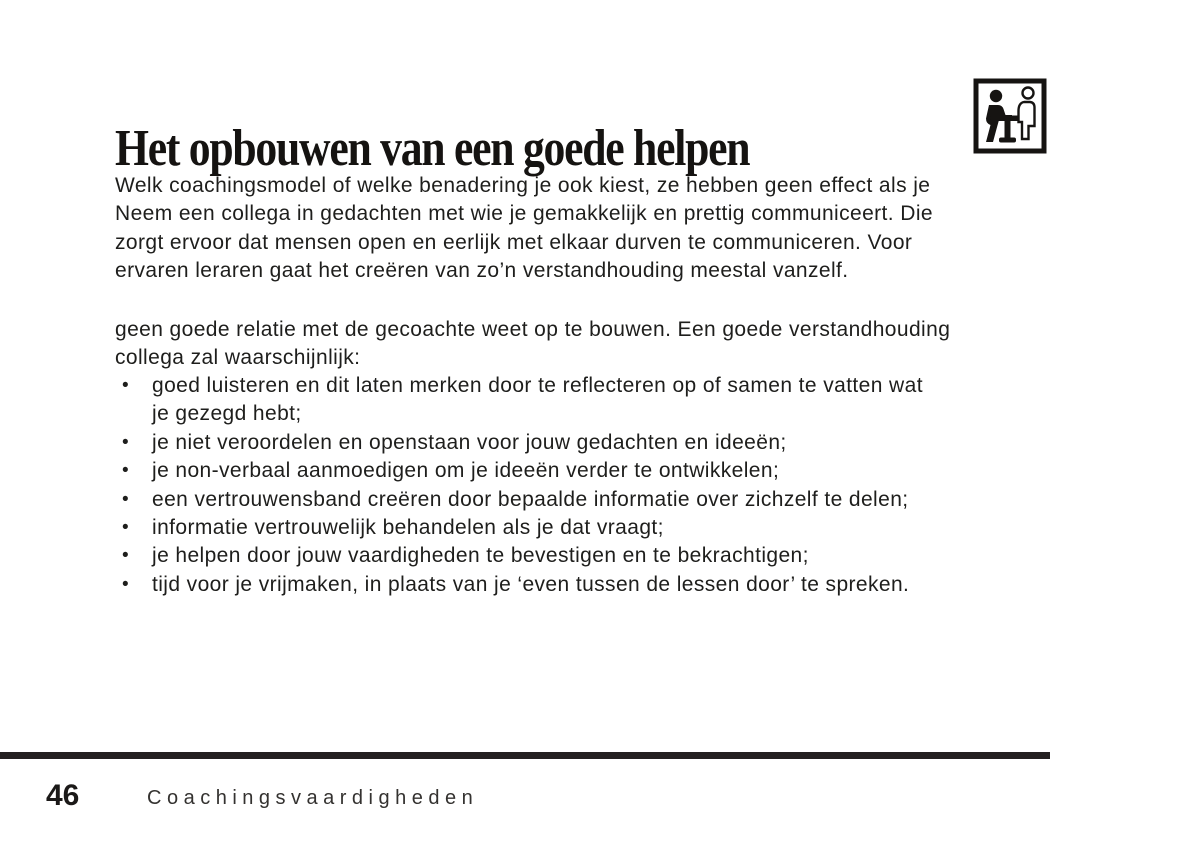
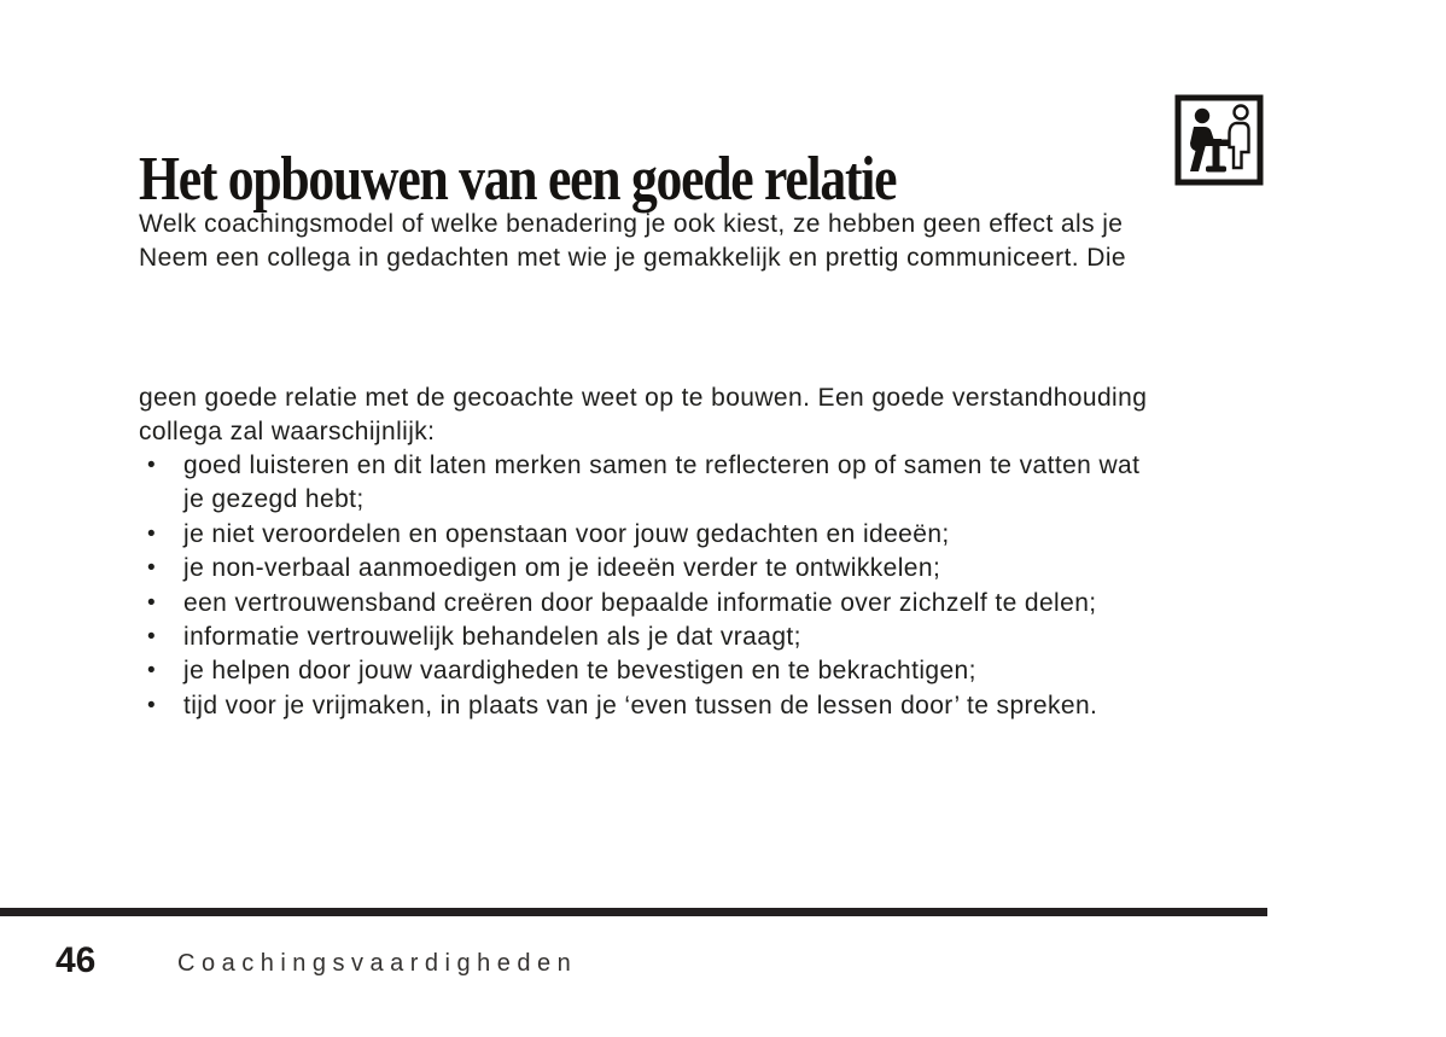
- Het opbouwen van een goede helpen
+ Het opbouwen van een goede relatie
  Welk coachingsmodel of welke benadering je ook kiest, ze hebben geen effect als je
  Neem een collega in gedachten met wie je gemakkelijk en prettig communiceert. Die
- zorgt ervoor dat mensen open en eerlijk met elkaar durven te communiceren. Voor
- ervaren leraren gaat het creëren van zo’n verstandhouding meestal vanzelf.
  geen goede relatie met de gecoachte weet op te bouwen. Een goede verstandhouding
  collega zal waarschijnlijk:
  •
- goed luisteren en dit laten merken door te reflecteren op of samen te vatten wat
+ goed luisteren en dit laten merken samen te reflecteren op of samen te vatten wat
  je gezegd hebt;
  •
  je niet veroordelen en openstaan voor jouw gedachten en ideeën;
  •
  je non-verbaal aanmoedigen om je ideeën verder te ontwikkelen;
  •
  een vertrouwensband creëren door bepaalde informatie over zichzelf te delen;
  •
  informatie vertrouwelijk behandelen als je dat vraagt;
  •
  je helpen door jouw vaardigheden te bevestigen en te bekrachtigen;
  •
  tijd voor je vrijmaken, in plaats van je ‘even tussen de lessen door’ te spreken.
  46
  Coachingsvaardigheden
